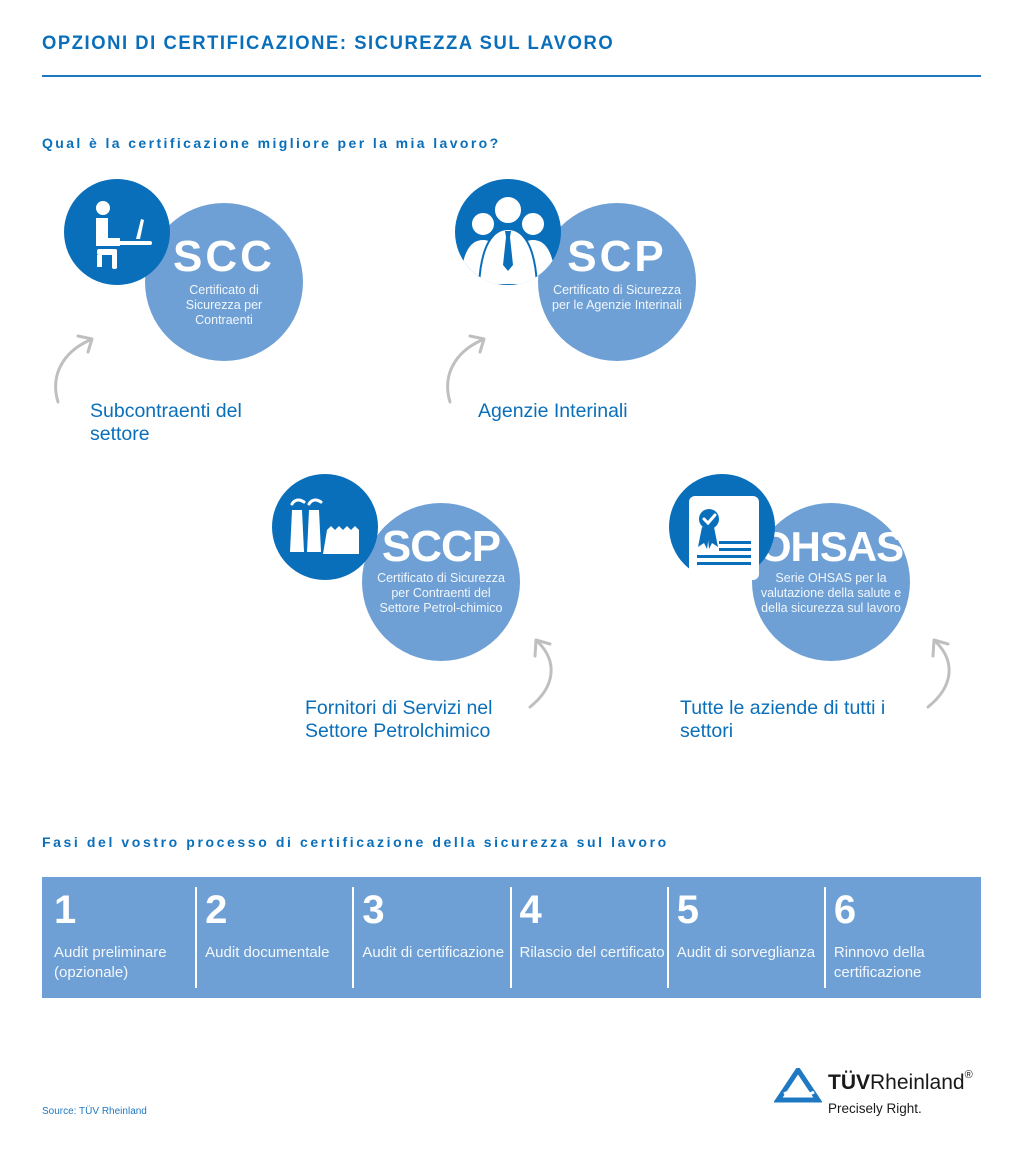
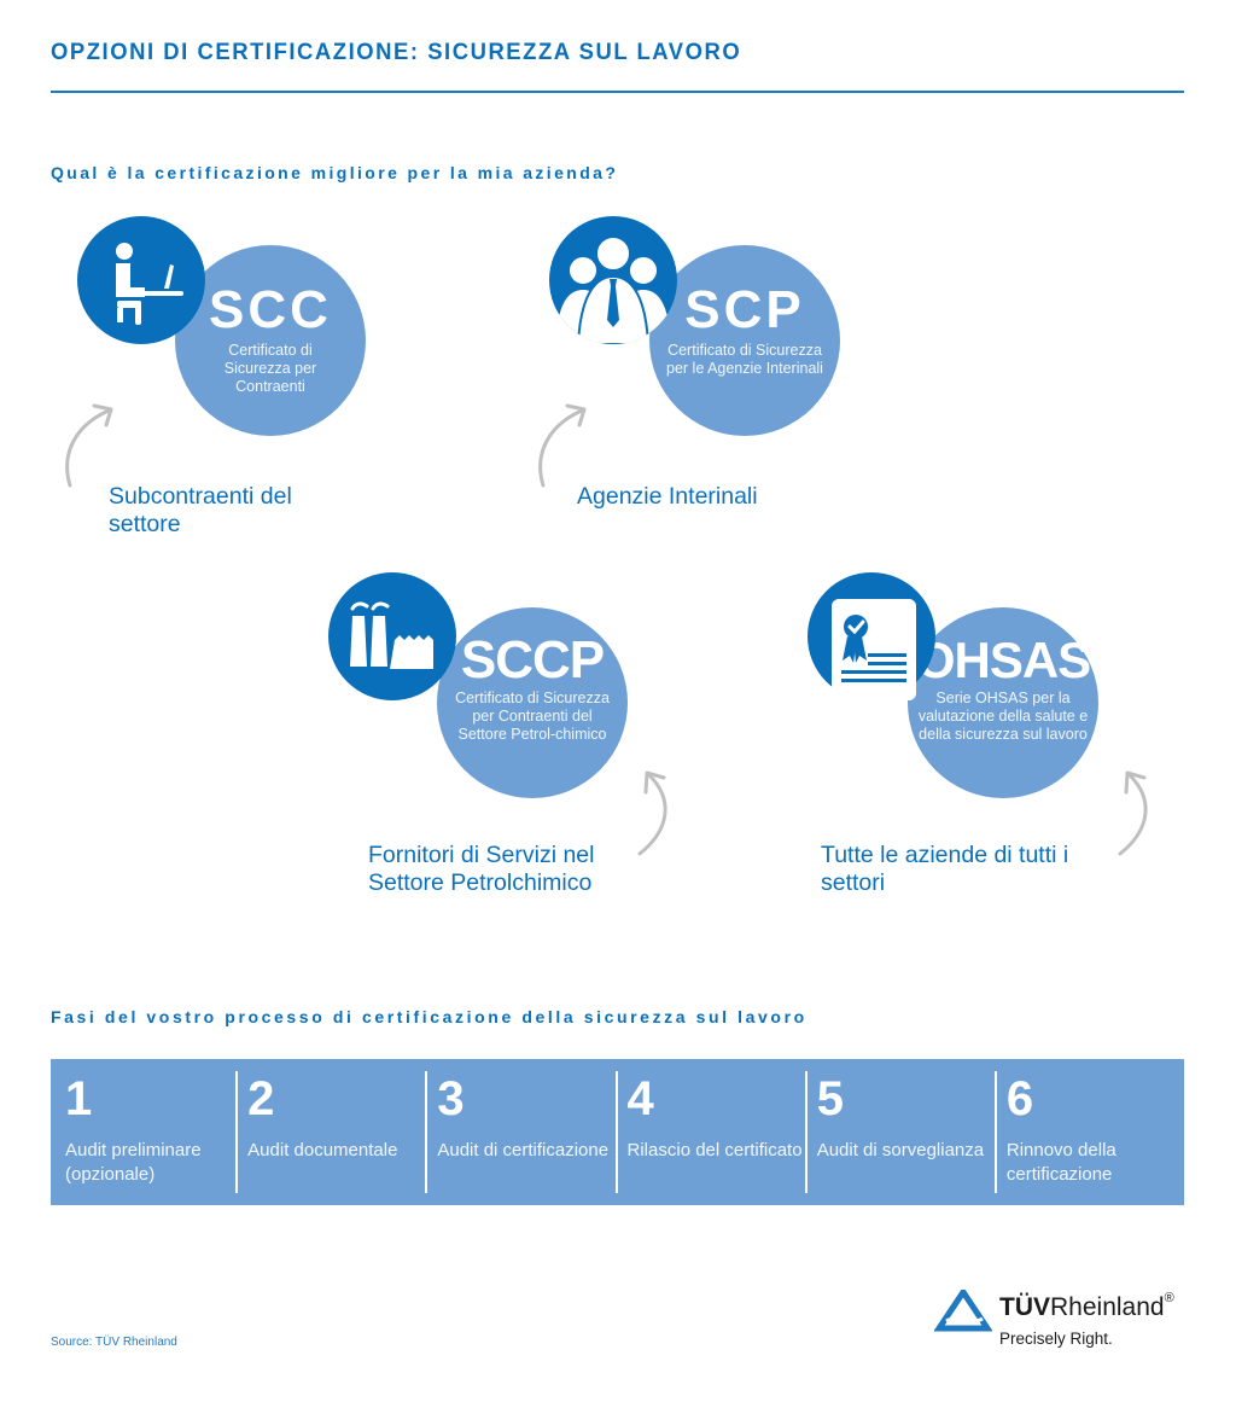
  OPZIONI DI CERTIFICAZIONE: SICUREZZA SUL LAVORO
- Qual è la certificazione migliore per la mia lavoro?
+ Qual è la certificazione migliore per la mia azienda?
  SCC
  Certificato di Sicurezza per Contraenti
  Subcontraenti del settore
  SCP
  Certificato di Sicurezza per le Agenzie Interinali
  Agenzie Interinali
  SCCP
  Certificato di Sicurezza per Contraenti del Settore Petrol-chimico
  Fornitori di Servizi nel Settore Petrolchimico
  OHSAS
  Serie OHSAS per la valutazione della salute e della sicurezza sul lavoro
  Tutte le aziende di tutti i settori
  Fasi del vostro processo di certificazione della sicurezza sul lavoro
  1
  Audit preliminare (opzionale)
  2
  Audit documentale
  3
  Audit di certificazione
  4
  Rilascio del certificato
  5
  Audit di sorveglianza
  6
  Rinnovo della certificazione
  Source: TÜV Rheinland
  TÜVRheinland®
  Precisely Right.
